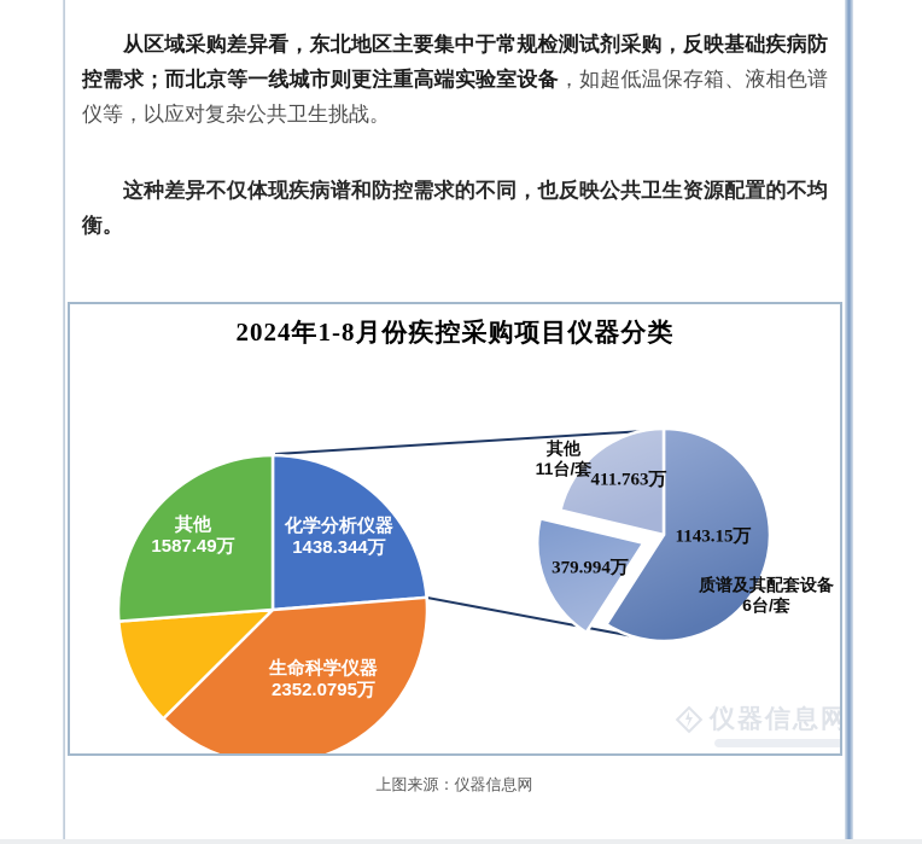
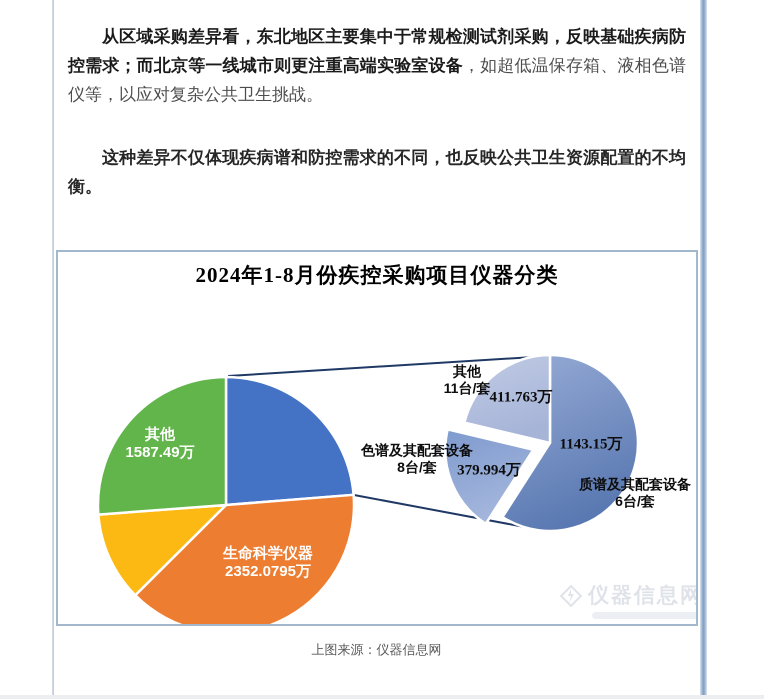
  从区域采购差异看，东北地区主要集中于常规检测试剂采购，反映基础疾病防控需求；而北京等一线城市则更注重高端实验室设备，如超低温保存箱、液相色谱仪等，以应对复杂公共卫生挑战。
  这种差异不仅体现疾病谱和防控需求的不同，也反映公共卫生资源配置的不均衡。
  2024年1-8月份疾控采购项目仪器分类
  其他
  1587.49万
- 化学分析仪器
- 1438.344万
  生命科学仪器
  2352.0795万
  其他
  11台/套
+ 色谱及其配套设备
+ 8台/套
  质谱及其配套设备
  6台/套
  411.763万
  379.994万
  1143.15万
  仪器信息网
  上图来源：仪器信息网
